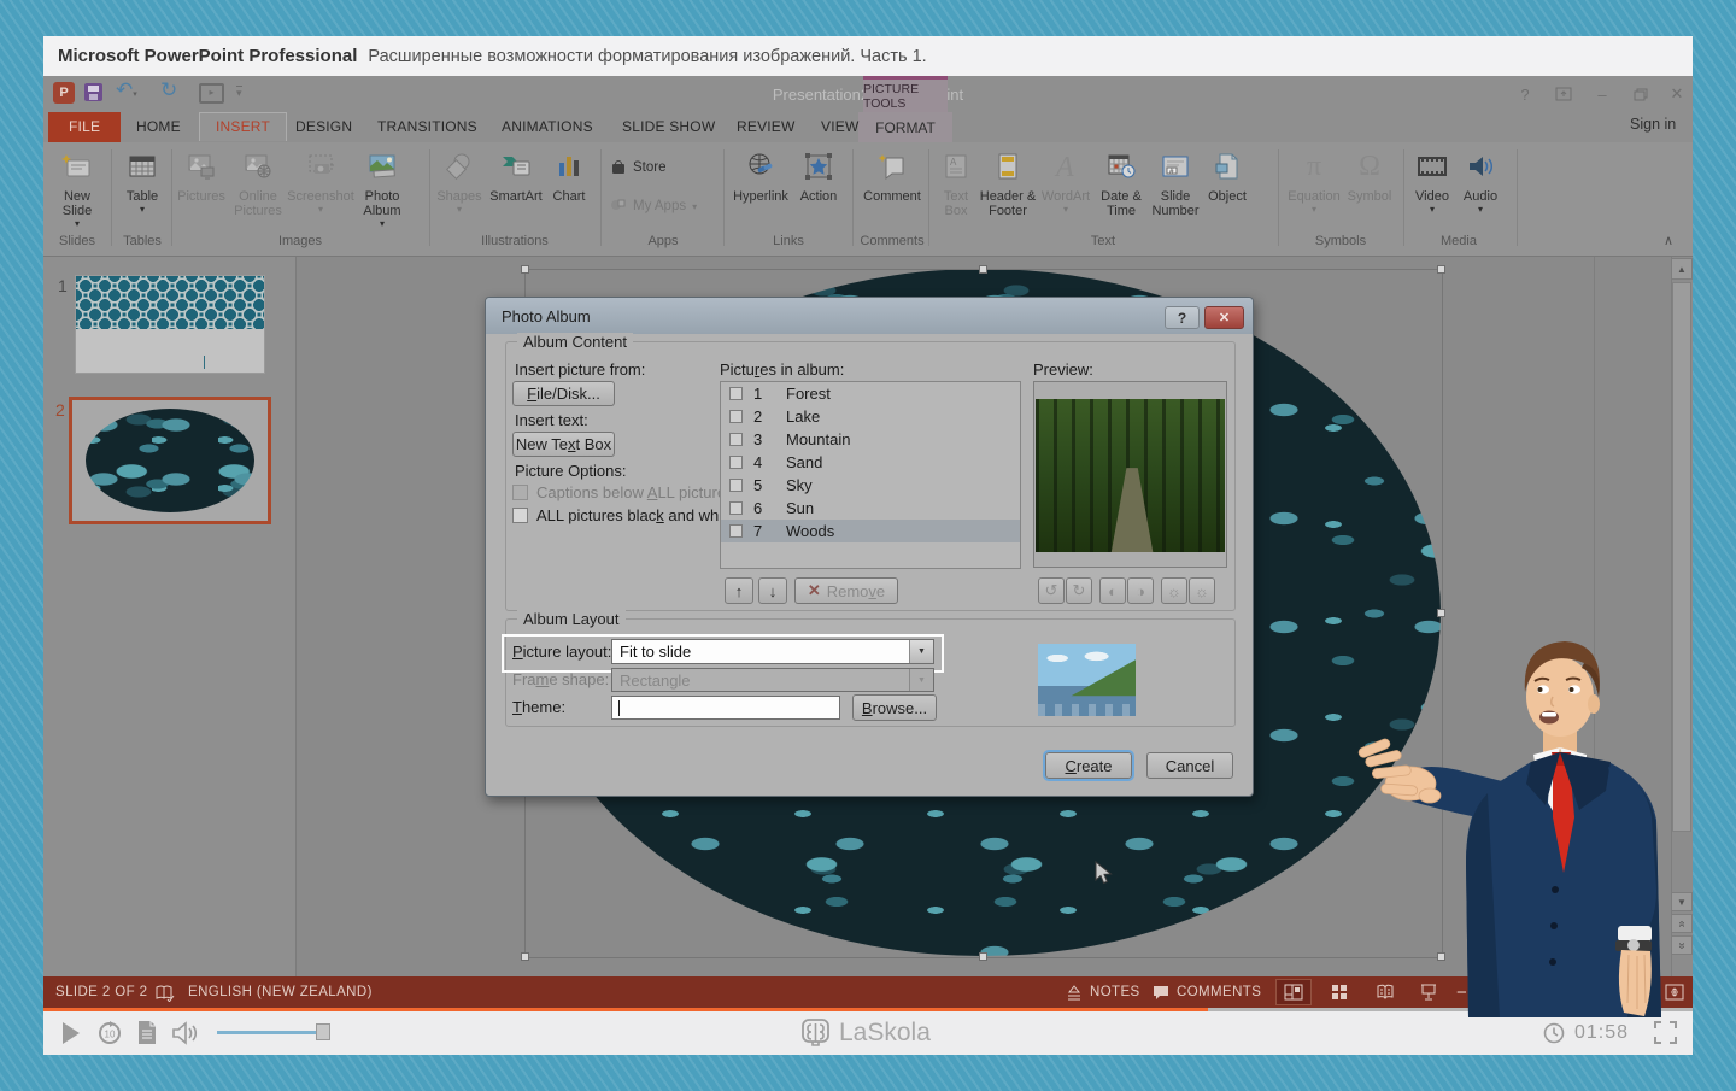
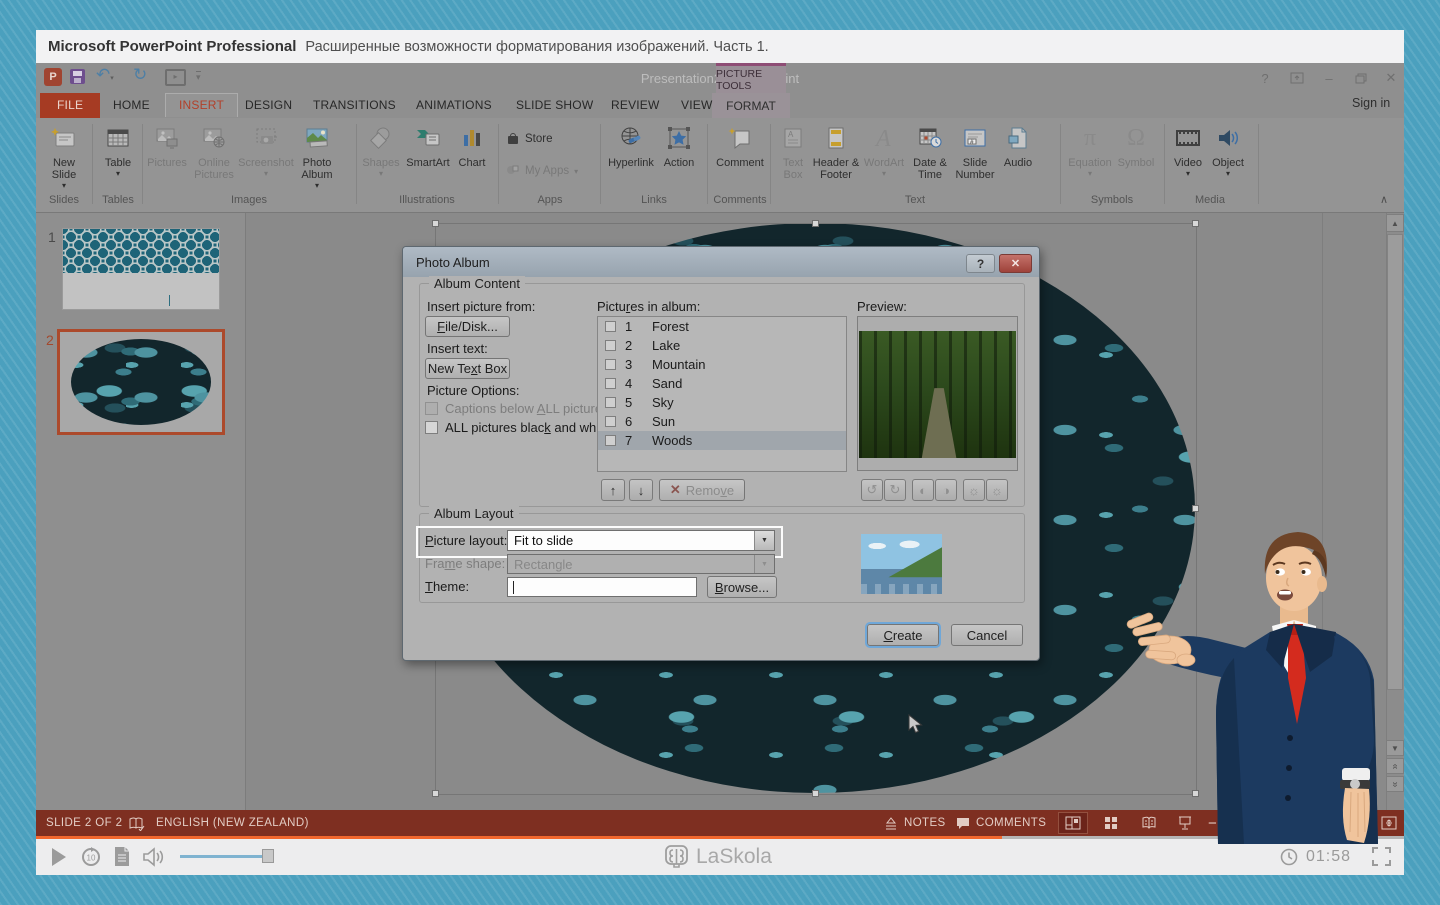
  Microsoft PowerPoint Professional
  Расширенные возможности форматирования изображений. Часть 1.
  P
  ↻
  ▸
  ▾
  PICTURE TOOLS
  FORMAT
  ?
  –
  ✕
  Sign in
  FILE
  HOME
  INSERT
  DESIGN
  TRANSITIONS
  ANIMATIONS
  SLIDE SHOW
  REVIEW
  VIEW
  New Slide
  Slides
  Table
  Tables
  Pictures
  Online Pictures
  Screenshot
  Photo Album
  Images
  Shapes
  SmartArt
  Chart
  Illustrations
  Store
  My Apps
  ▾
  Apps
  Hyperlink
  Action
  Links
  Comment
  Comments
  A
  Text Box
  Header & Footer
  WordArt
  Date & Time
  Slide Number
- Object
+ Audio
  Text
  Equation
  Symbol
  Symbols
  Video
- Audio
+ Object
  Media
  ∧
  1
  2
  ▲
  ▼
  Photo Album
  ?
  ✕
  Album Content
  Insert picture from:
  File/Disk...
  Insert text:
  New Text Box
  Picture Options:
  Captions below ALL pictur
  ALL pictures black and wh
  Pictures in album:
  1
  Forest
  2
  Lake
  3
  Mountain
  4
  Sand
  5
  Sky
  6
  Sun
  7
  Woods
  ↑
  ↓
  ✕
  Remove
  Preview:
  ↺
  ↻
  ◐
  ◑
  ☼
  ☼
  Album Layout
  Picture layout:
  Fit to slide
  Frame shape:
  Rectangle
  Theme:
  Browse...
  Create
  Cancel
  SLIDE 2 OF 2
  ENGLISH (NEW ZEALAND)
  NOTES
  COMMENTS
  −
  10
  LaSkola
  01:58
